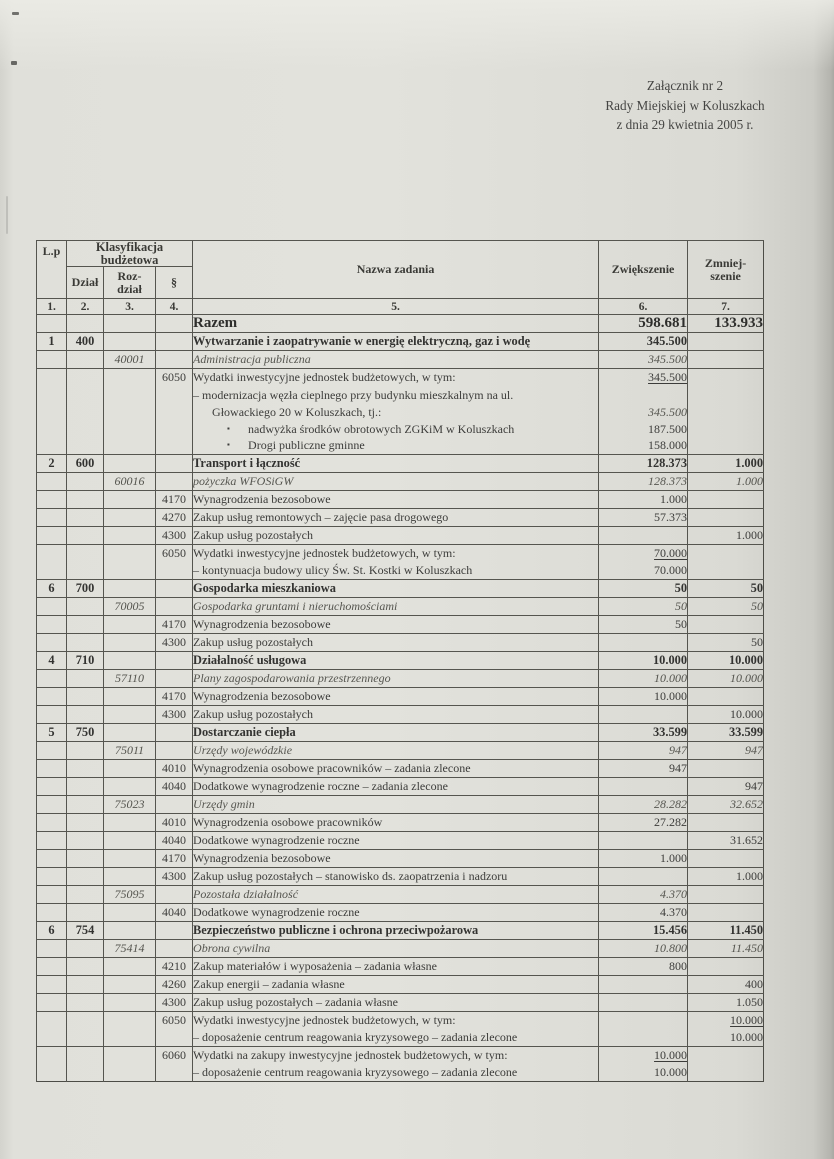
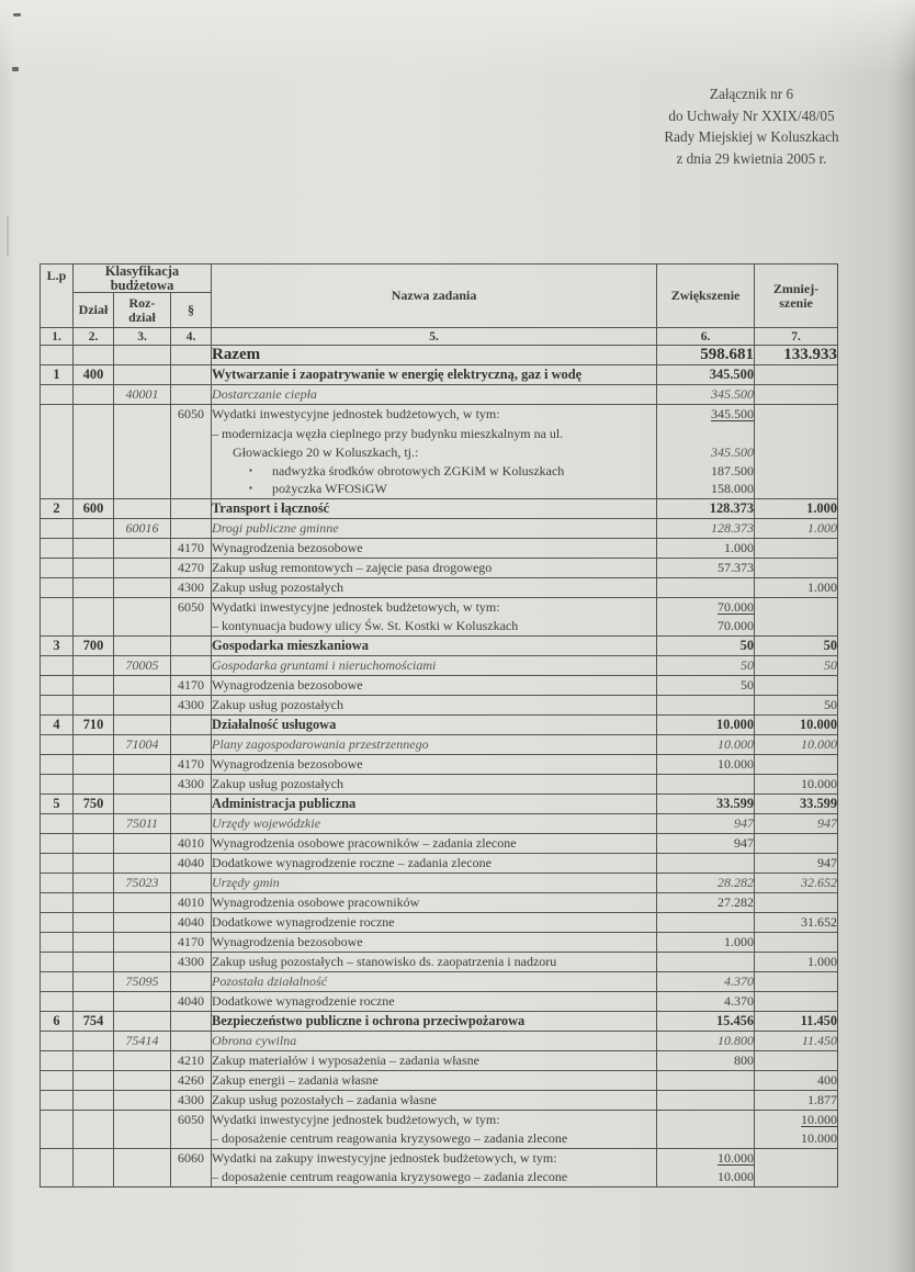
- Załącznik nr 2
+ Załącznik nr 6
+ do Uchwały Nr XXIX/48/05
  Rady Miejskiej w Koluszkach
  z dnia 29 kwietnia 2005 r.
  L.p	Klasyfikacja budżetowa	Nazwa zadania	Zwiększenie	Zmniej- szenie
  Dział	Roz- dział	§
  1.	2.	3.	4.	5.	6.	7.
  				Razem	598.681	133.933
  1	400			Wytwarzanie i zaopatrywanie w energię elektryczną, gaz i wodę	345.500
- 		40001		Administracja publiczna	345.500
+ 		40001		Dostarczanie ciepła	345.500
  			6050	Wydatki inwestycyjne jednostek budżetowych, w tym:	345.500
  				– modernizacja węzła cieplnego przy budynku mieszkalnym na ul.
  				Głowackiego 20 w Koluszkach, tj.:	345.500
  				▪ nadwyżka środków obrotowych ZGKiM w Koluszkach	187.500
- 				▪ Drogi publiczne gminne	158.000
+ 				▪ pożyczka WFOSiGW	158.000
  2	600			Transport i łączność	128.373	1.000
- 		60016		pożyczka WFOSiGW	128.373	1.000
+ 		60016		Drogi publiczne gminne	128.373	1.000
  			4170	Wynagrodzenia bezosobowe	1.000
  			4270	Zakup usług remontowych – zajęcie pasa drogowego	57.373
  			4300	Zakup usług pozostałych		1.000
  			6050	Wydatki inwestycyjne jednostek budżetowych, w tym:	70.000
  				– kontynuacja budowy ulicy Św. St. Kostki w Koluszkach	70.000
- 6	700			Gospodarka mieszkaniowa	50	50
+ 3	700			Gospodarka mieszkaniowa	50	50
  		70005		Gospodarka gruntami i nieruchomościami	50	50
  			4170	Wynagrodzenia bezosobowe	50
  			4300	Zakup usług pozostałych		50
  4	710			Działalność usługowa	10.000	10.000
- 		57110		Plany zagospodarowania przestrzennego	10.000	10.000
+ 		71004		Plany zagospodarowania przestrzennego	10.000	10.000
  			4170	Wynagrodzenia bezosobowe	10.000
  			4300	Zakup usług pozostałych		10.000
- 5	750			Dostarczanie ciepła	33.599	33.599
+ 5	750			Administracja publiczna	33.599	33.599
  		75011		Urzędy wojewódzkie	947	947
  			4010	Wynagrodzenia osobowe pracowników – zadania zlecone	947
  			4040	Dodatkowe wynagrodzenie roczne – zadania zlecone		947
  		75023		Urzędy gmin	28.282	32.652
  			4010	Wynagrodzenia osobowe pracowników	27.282
  			4040	Dodatkowe wynagrodzenie roczne		31.652
  			4170	Wynagrodzenia bezosobowe	1.000
  			4300	Zakup usług pozostałych – stanowisko ds. zaopatrzenia i nadzoru		1.000
  		75095		Pozostała działalność	4.370
  			4040	Dodatkowe wynagrodzenie roczne	4.370
  6	754			Bezpieczeństwo publiczne i ochrona przeciwpożarowa	15.456	11.450
  		75414		Obrona cywilna	10.800	11.450
  			4210	Zakup materiałów i wyposażenia – zadania własne	800
  			4260	Zakup energii – zadania własne		400
- 			4300	Zakup usług pozostałych – zadania własne		1.050
+ 			4300	Zakup usług pozostałych – zadania własne		1.877
  			6050	Wydatki inwestycyjne jednostek budżetowych, w tym:		10.000
  				– doposażenie centrum reagowania kryzysowego – zadania zlecone		10.000
  			6060	Wydatki na zakupy inwestycyjne jednostek budżetowych, w tym:	10.000
  				– doposażenie centrum reagowania kryzysowego – zadania zlecone	10.000
